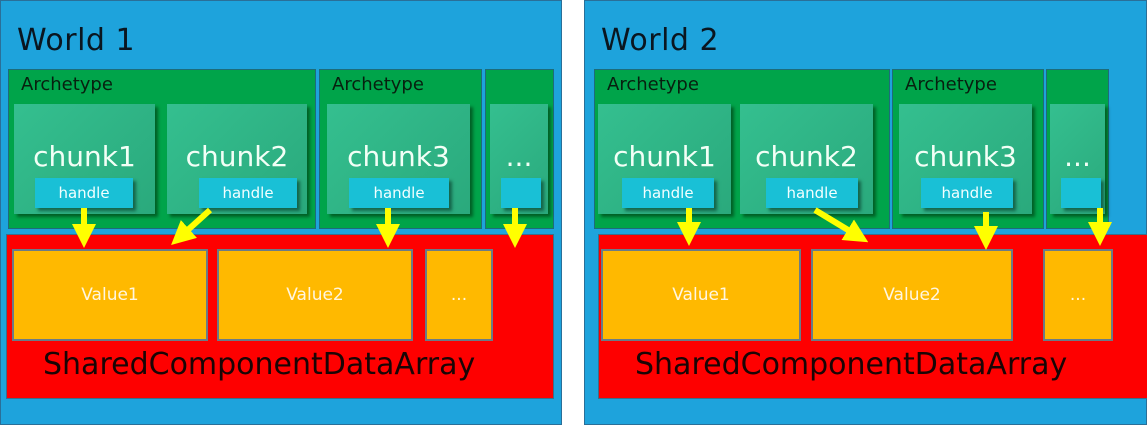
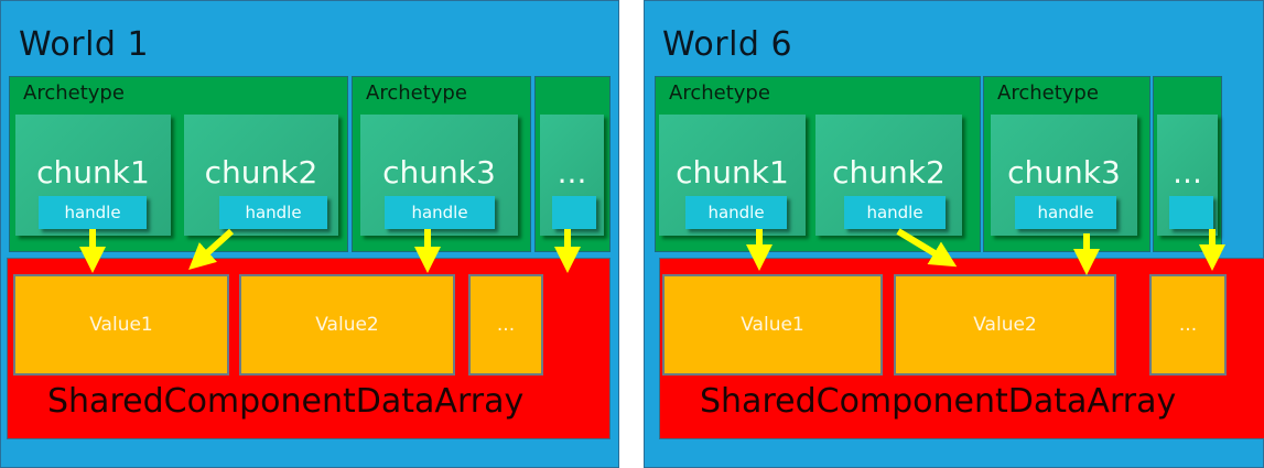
  World 1
  Archetype
  chunk1
  handle
  chunk2
  handle
  Archetype
  chunk3
  handle
  ...
  Value1
  Value2
  ...
  SharedComponentDataArray
- World 2
+ World 6
  Archetype
  chunk1
  handle
  chunk2
  handle
  Archetype
  chunk3
  handle
  ...
  Value1
  Value2
  ...
  SharedComponentDataArray
